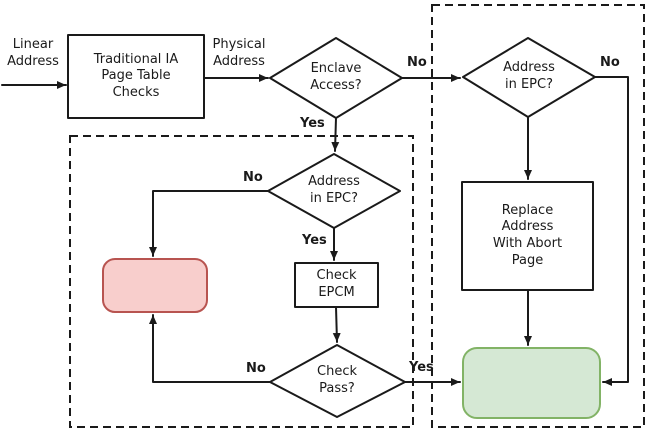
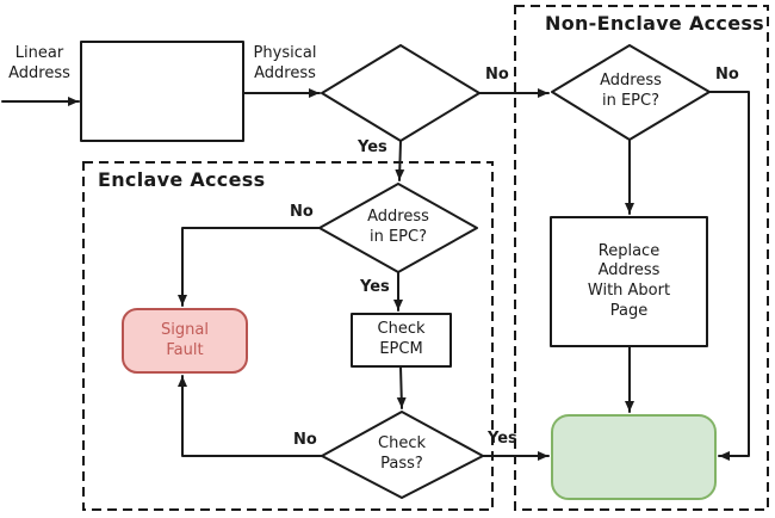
+ Enclave Access
+ Non-Enclave Access
  Linear
  Address
  Physical
  Address
- Traditional IA
- Page Table
- Checks
- Enclave
- Access?
  Address
  in EPC?
  Address
  in EPC?
  Check
  EPCM
  Check
  Pass?
+ Signal
+ Fault
  Replace
  Address
  With Abort
  Page
  No
  Yes
  No
  No
  Yes
  No
  Yes
